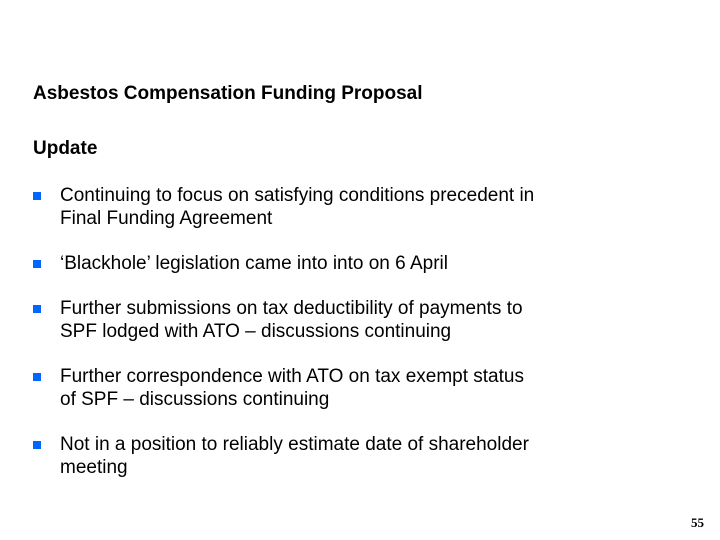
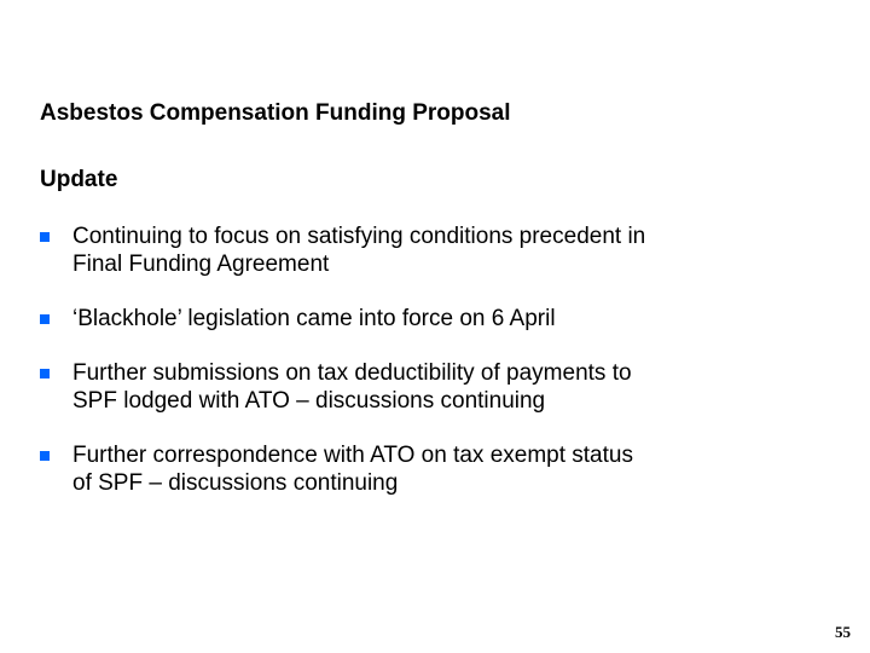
  Asbestos Compensation Funding Proposal
  Update
  Continuing to focus on satisfying conditions precedent in
  Final Funding Agreement
- ‘Blackhole’ legislation came into into on 6 April
+ ‘Blackhole’ legislation came into force on 6 April
  Further submissions on tax deductibility of payments to
  SPF lodged with ATO – discussions continuing
  Further correspondence with ATO on tax exempt status
  of SPF – discussions continuing
- Not in a position to reliably estimate date of shareholder
- meeting
  55
